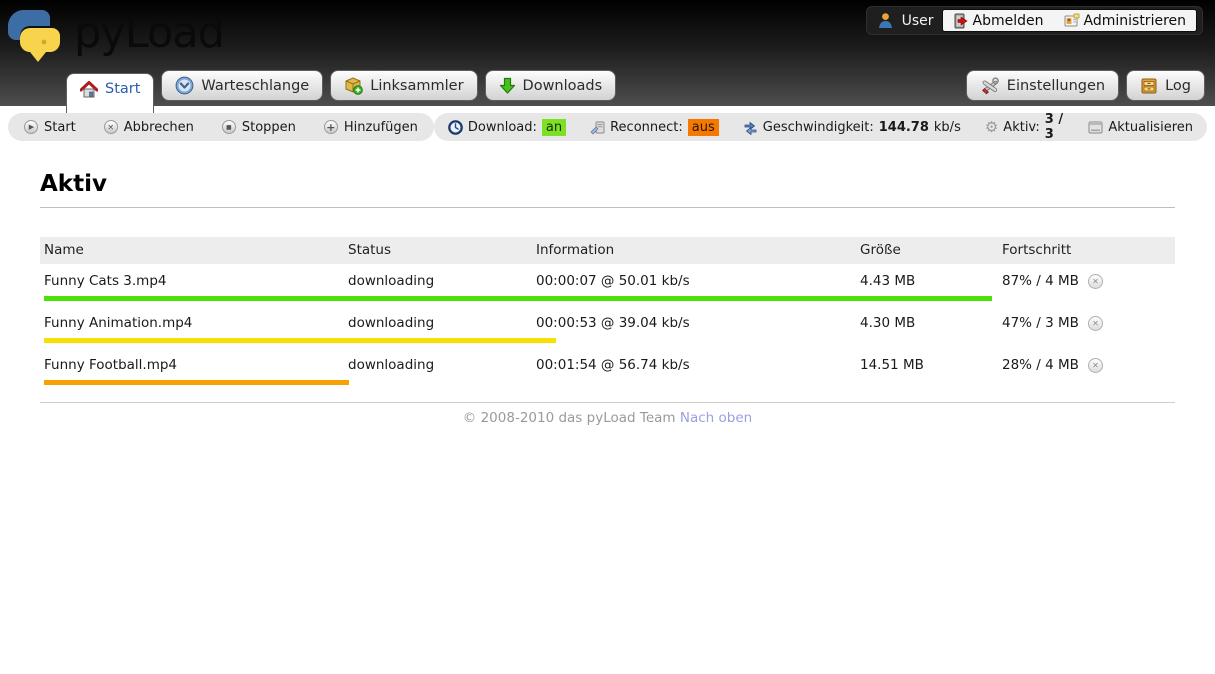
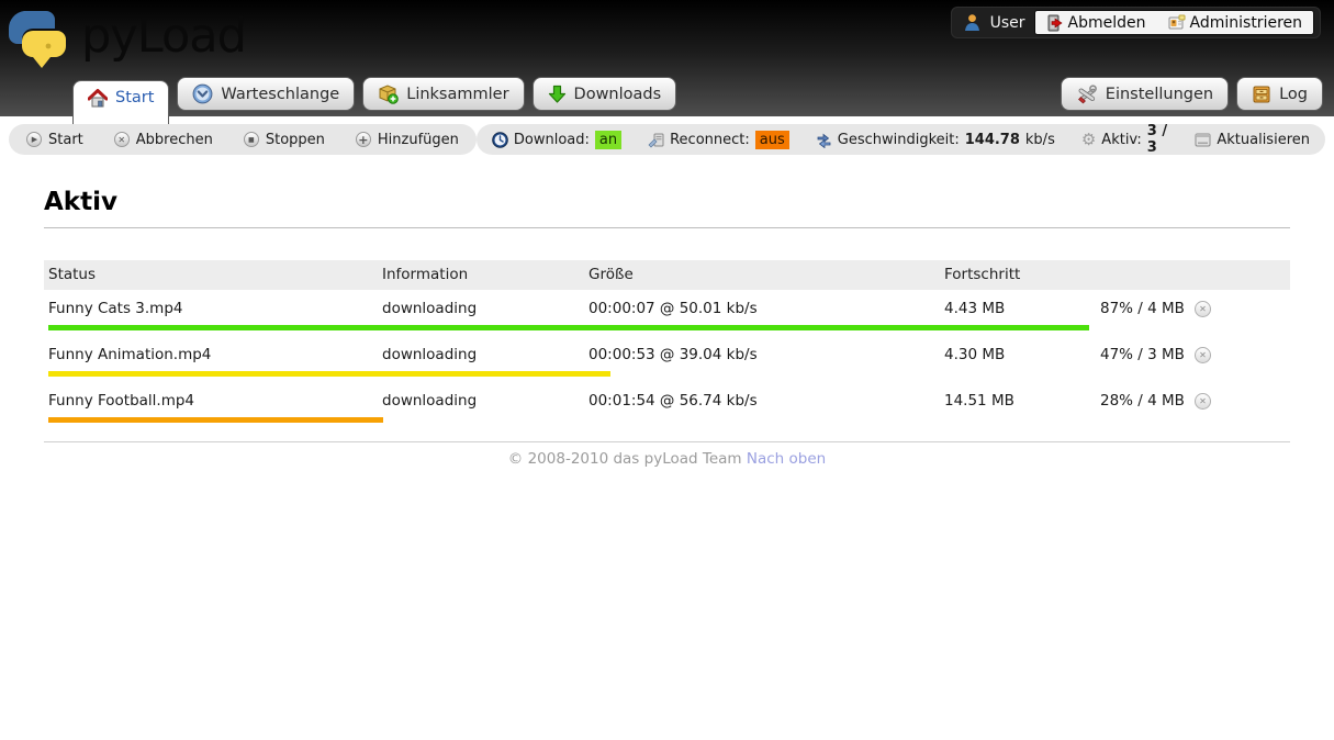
  pyLoad
  User
  Abmelden
  Administrieren
  Start
  Warteschlange
  Linksammler
  Downloads
  Einstellungen
  Log
  Start
  Abbrechen
  Stoppen
  Hinzufügen
  Download:
  an
  Reconnect:
  aus
  Geschwindigkeit:
  144.78
  kb/s
  ⚙
  Aktiv:
  3 / 3
  Aktualisieren
  Aktiv
- Name
  Status
  Information
  Größe
  Fortschritt
  Funny Cats 3.mp4
  downloading
  00:00:07 @ 50.01 kb/s
  4.43 MB
  87% / 4 MB
  Funny Animation.mp4
  downloading
  00:00:53 @ 39.04 kb/s
  4.30 MB
  47% / 3 MB
  Funny Football.mp4
  downloading
  00:01:54 @ 56.74 kb/s
  14.51 MB
  28% / 4 MB
  © 2008-2010 das pyLoad Team Nach oben
